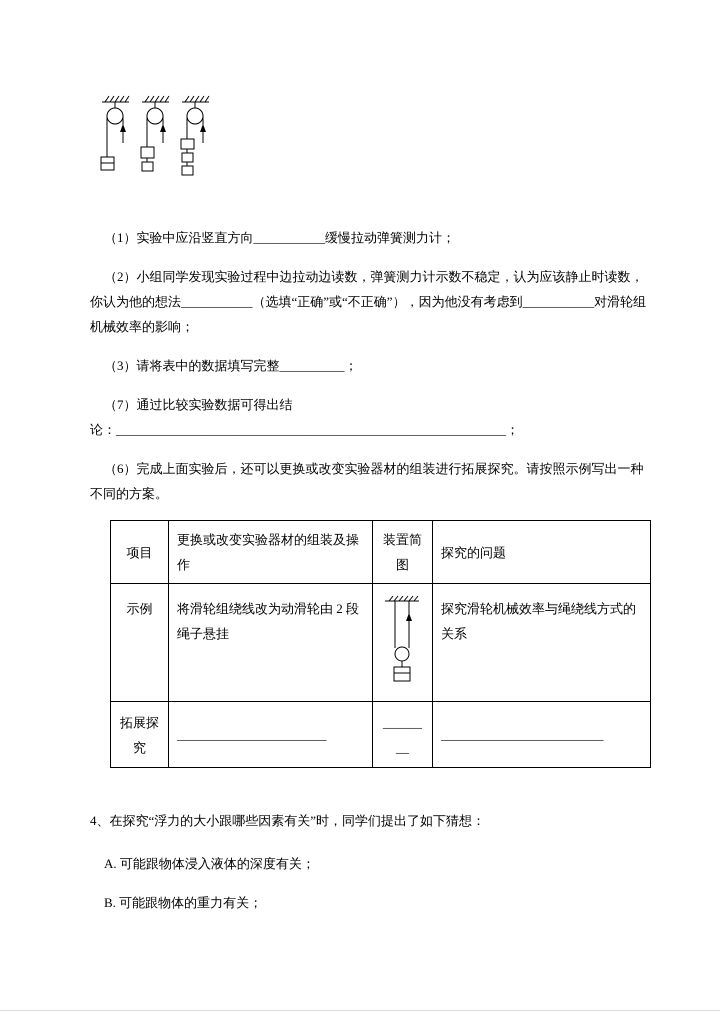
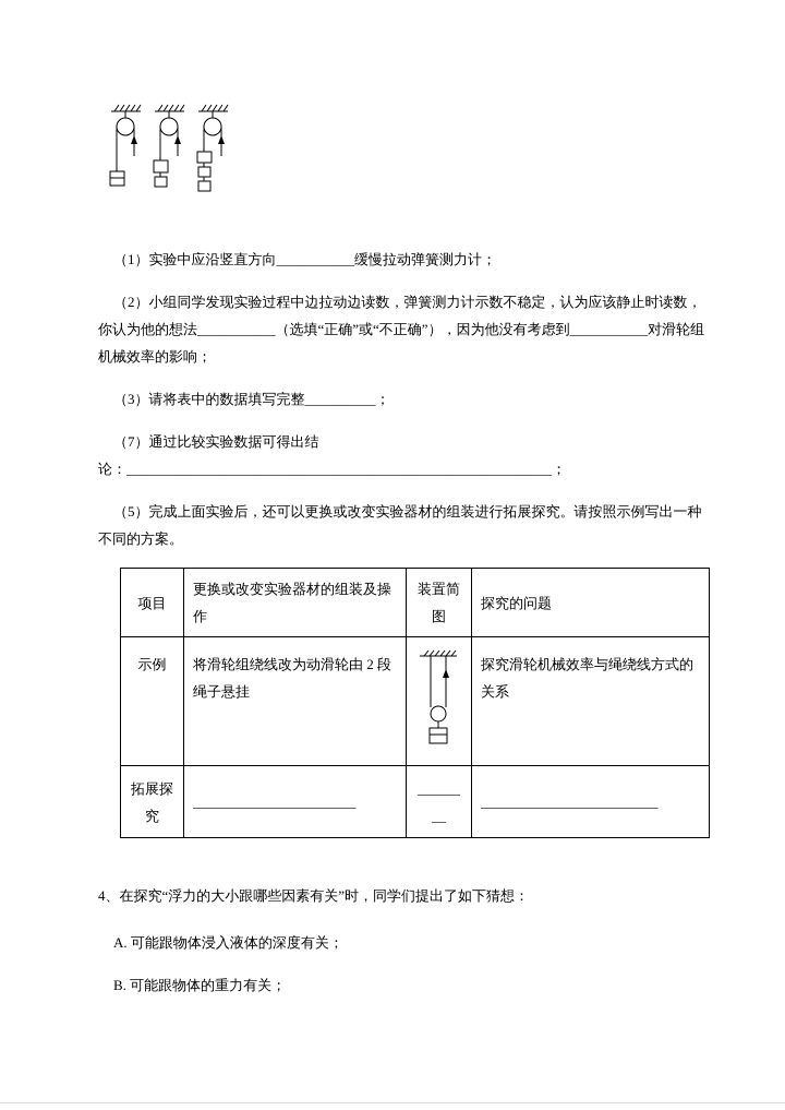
  （1）实验中应沿竖直方向___________缓慢拉动弹簧测力计；
  （2）小组同学发现实验过程中边拉动边读数，弹簧测力计示数不稳定，认为应该静止时读数，你认为他的想法___________（选填“正确”或“不正确”），因为他没有考虑到___________对滑轮组机械效率的影响；
  （3）请将表中的数据填写完整__________；
  （7）通过比较实验数据可得出结
  论：____________________________________________________________；
- （6）完成上面实验后，还可以更换或改变实验器材的组装进行拓展探究。请按照示例写出一种不同的方案。
+ （5）完成上面实验后，还可以更换或改变实验器材的组装进行拓展探究。请按照示例写出一种不同的方案。
  项目	更换或改变实验器材的组装及操作	装置简图	探究的问题
  示例	将滑轮组绕线改为动滑轮由 2 段绳子悬挂		探究滑轮机械效率与绳绕线方式的关系
  拓展探究	_______________________	________	_________________________
  4、在探究“浮力的大小跟哪些因素有关”时，同学们提出了如下猜想：
  A. 可能跟物体浸入液体的深度有关；
  B. 可能跟物体的重力有关；
